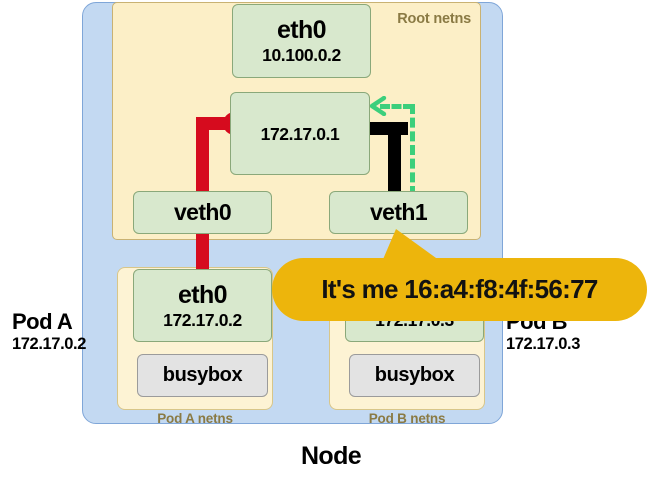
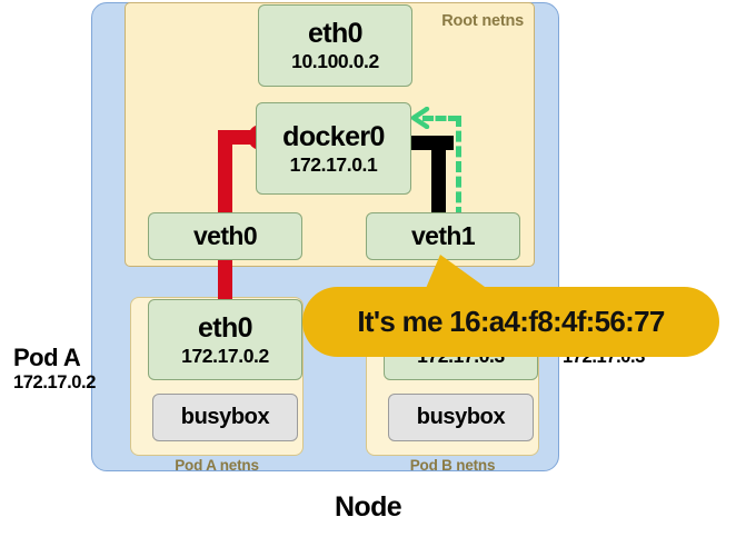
  Root netns
  eth0
  10.100.0.2
+ docker0
  172.17.0.1
  veth0
  veth1
  eth0
  172.17.0.2
  busybox
  busybox
  Pod A netns
  Pod B netns
  Pod A
  172.17.0.2
- Pod B
  172.17.0.3
  It's me 16:a4:f8:4f:56:77
  Node
